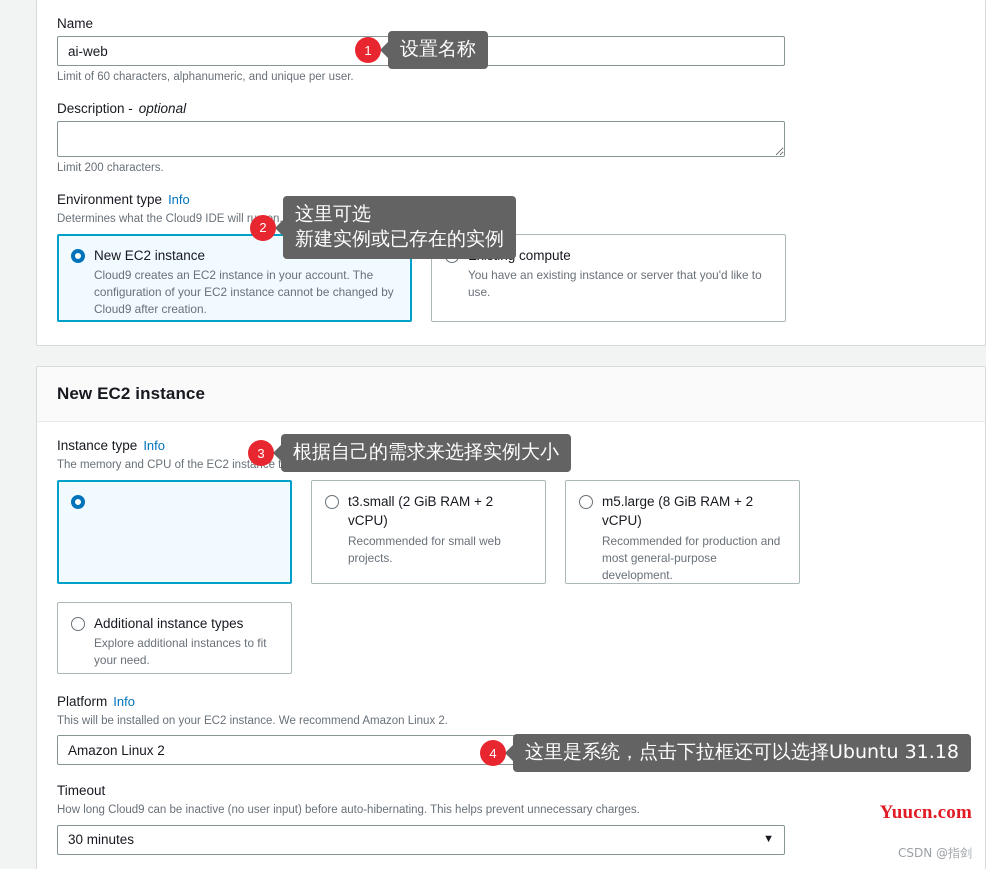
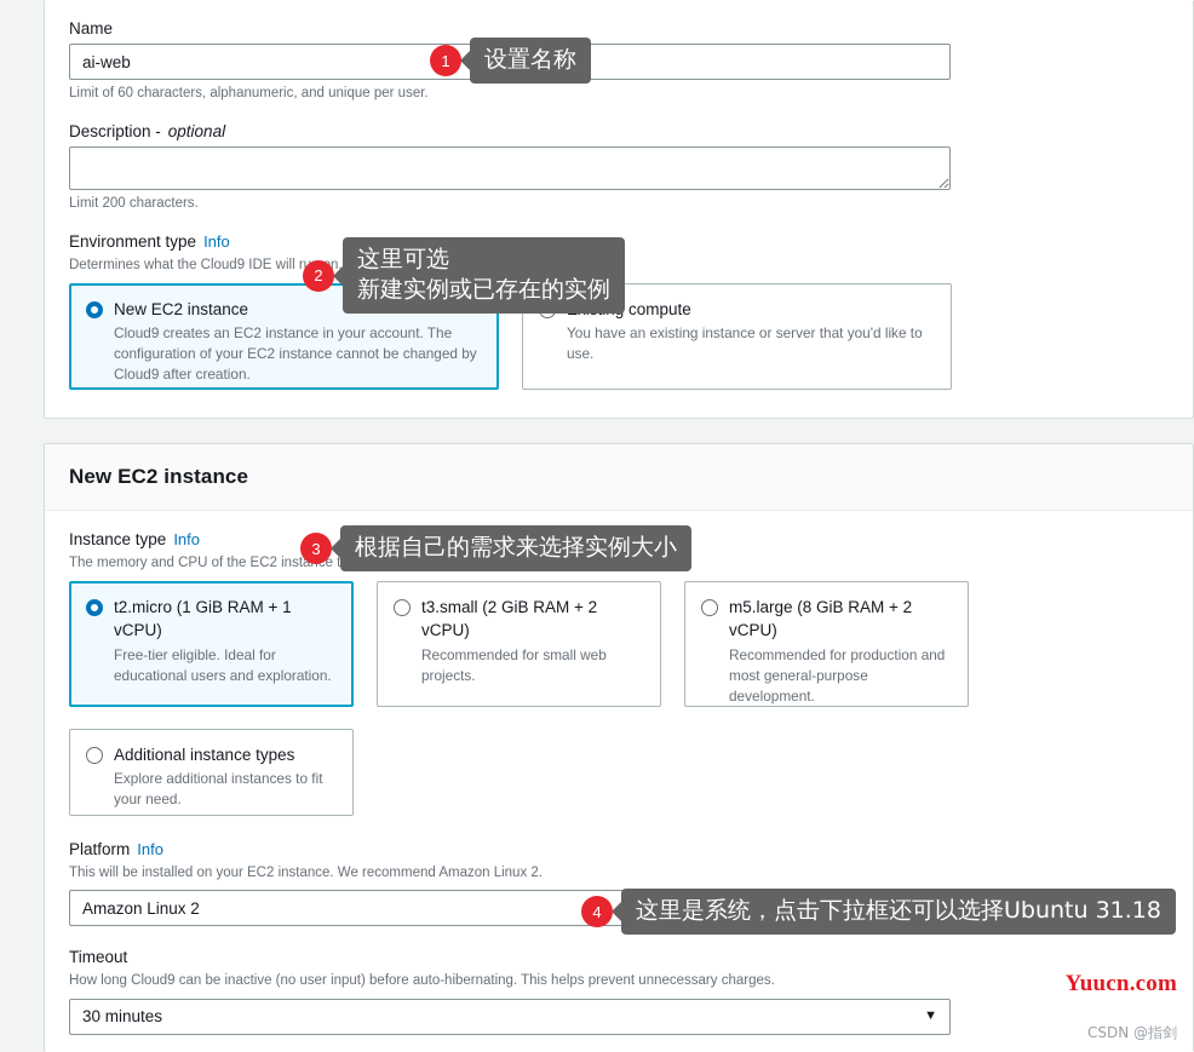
  Name
  ai-web
  Limit of 60 characters, alphanumeric, and unique per user.
  Description -
  optional
  Limit 200 characters.
  Environment type
  Info
  Determines what the Cloud9 IDE will rn.
  New EC2 instance
  Cloud9 creates an EC2 instance in your account. The configuration of your EC2 instance cannot be changed by Cloud9 after creation.
  You have an existing instance or server that you'd like to use.
  New EC2 instance
  Instance type
  Info
+ t2.micro (1 GiB RAM + 1 vCPU)
+ Free-tier eligible. Ideal for educational users and exploration.
  t3.small (2 GiB RAM + 2 vCPU)
  Recommended for small web projects.
  m5.large (8 GiB RAM + 2 vCPU)
  Recommended for production and most general-purpose development.
  Additional instance types
  Explore additional instances to fit your need.
  Platform
  Info
  This will be installed on your EC2 instance. We recommend Amazon Linux 2.
  Amazon Linux 2
  Timeout
  How long Cloud9 can be inactive (no user input) before auto-hibernating. This helps prevent unnecessary charges.
  30 minutes
  ▼
  1
  设置名称
  2
  这里可选
  新建实例或已存在的实例
  3
  根据自己的需求来选择实例大小
  4
  这里是系统，点击下拉框还可以选择Ubuntu 31.18
  Yuucn.com
  CSDN @指剑
